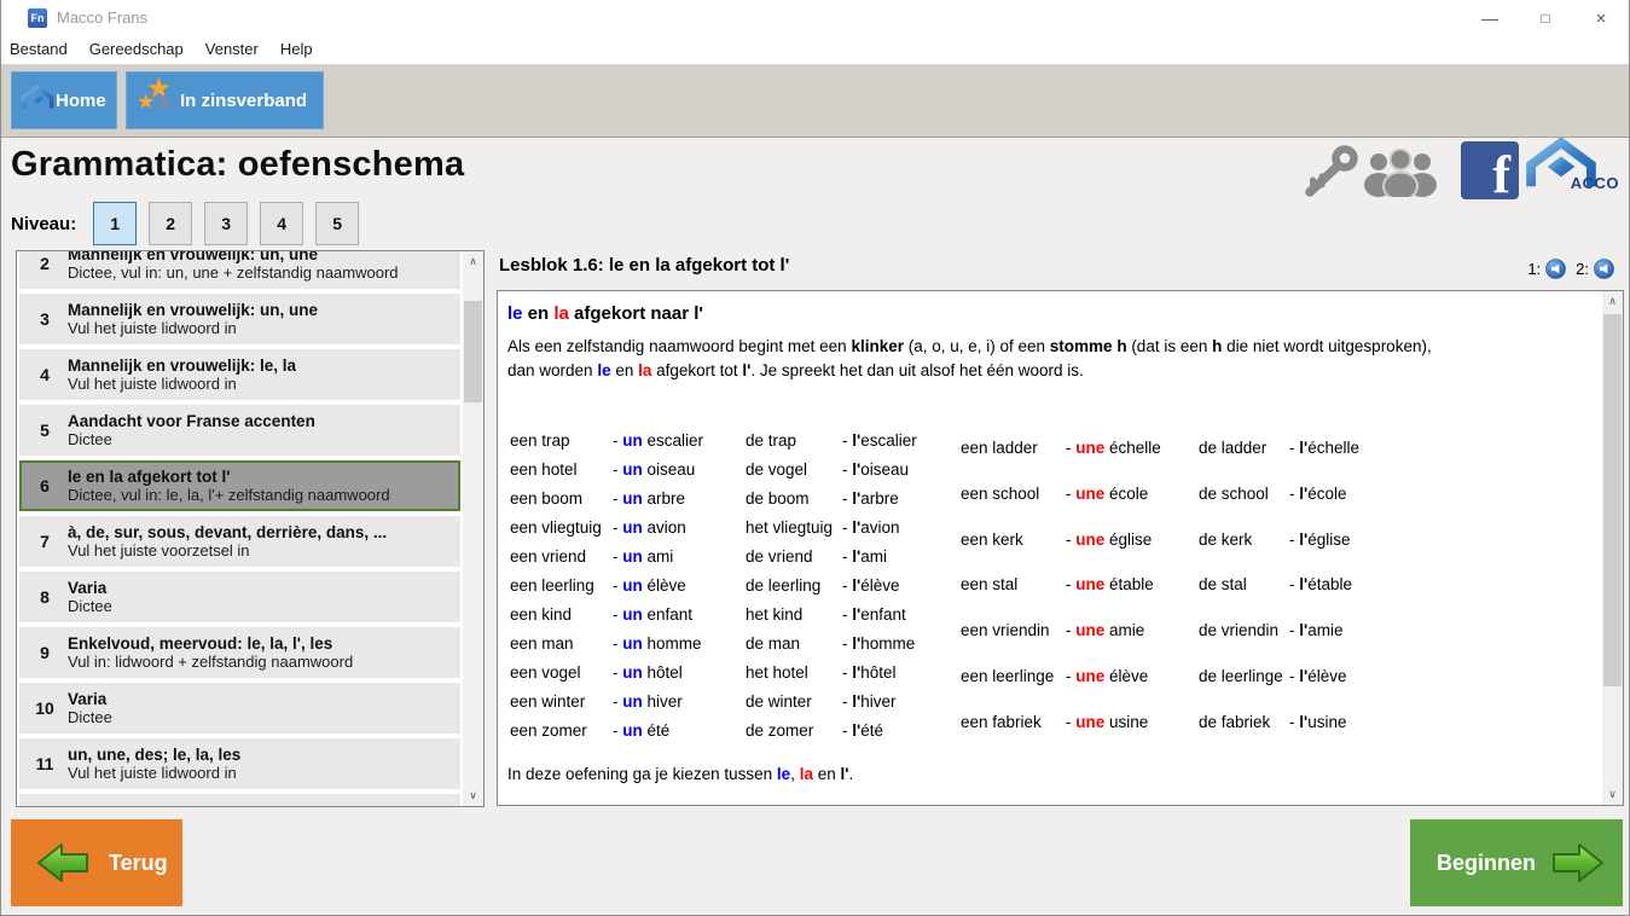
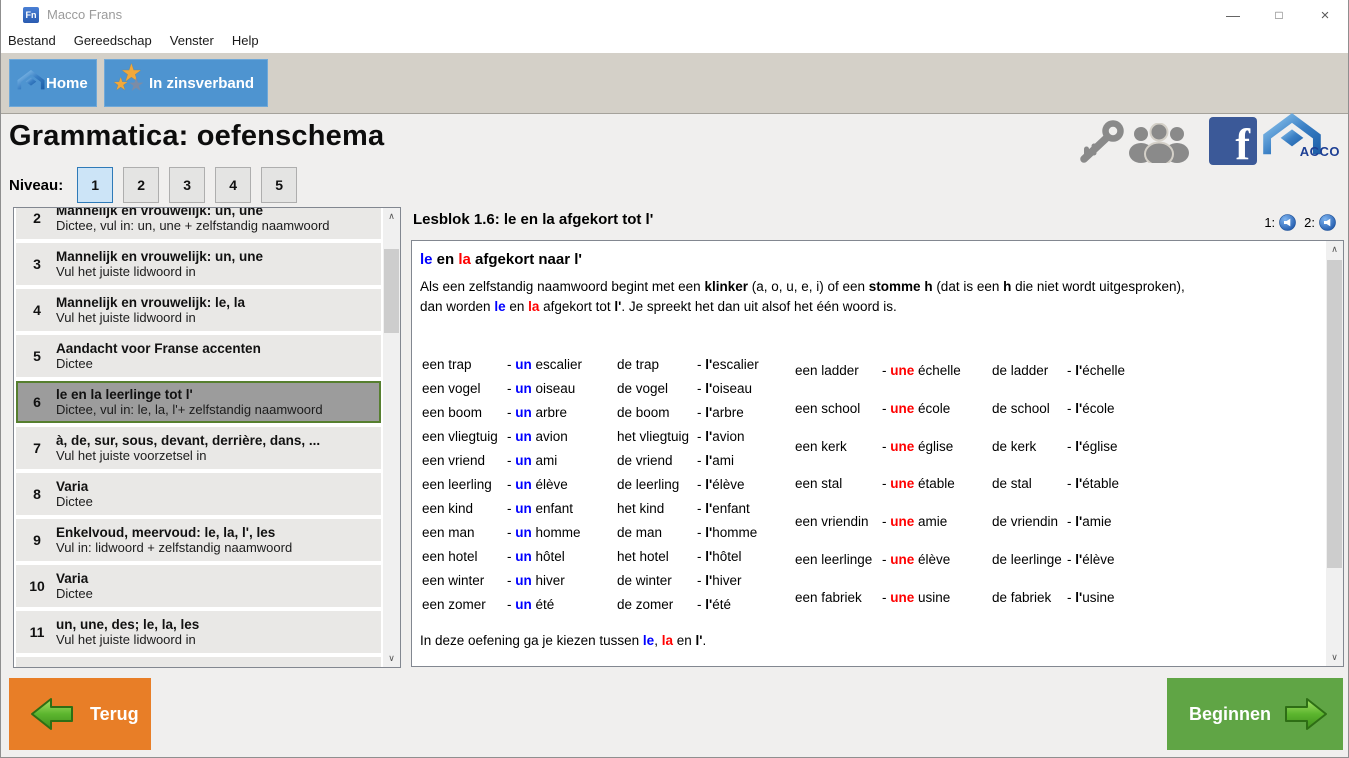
  Fn
  Macco Frans
  —
  □
  ×
  Bestand
  Gereedschap
  Venster
  Help
  Home
  ★
  ★
  ★
  In zinsverband
  f
  ACCO
  Grammatica: oefenschema
  Niveau:
  1
  2
  3
  4
  5
  2
  Mannelijk en vrouwelijk: un, une
  Dictee, vul in: un, une + zelfstandig naamwoord
  3
  Mannelijk en vrouwelijk: un, une
  Vul het juiste lidwoord in
  4
  Mannelijk en vrouwelijk: le, la
  Vul het juiste lidwoord in
  5
  Aandacht voor Franse accenten
  Dictee
  6
- le en la afgekort tot l'
+ le en la leerlinge tot l'
  Dictee, vul in: le, la, l'+ zelfstandig naamwoord
  7
  à, de, sur, sous, devant, derrière, dans, ...
  Vul het juiste voorzetsel in
  8
  Varia
  Dictee
  9
  Enkelvoud, meervoud: le, la, l', les
  Vul in: lidwoord + zelfstandig naamwoord
  10
  Varia
  Dictee
  11
  un, une, des; le, la, les
  Vul het juiste lidwoord in
  ∧
  ∨
  Lesblok 1.6: le en la afgekort tot l'
  1:
  2:
  le en la afgekort naar l'
  Als een zelfstandig naamwoord begint met een klinker (a, o, u, e, i) of een stomme h (dat is een h die niet wordt uitgesproken),
  dan worden le en la afgekort tot l'. Je spreekt het dan uit alsof het één woord is.
  een trap	- un escalier	de trap	- l'escalier
- een hotel	- un oiseau	de vogel	- l'oiseau
+ een vogel	- un oiseau	de vogel	- l'oiseau
  een boom	- un arbre	de boom	- l'arbre
  een vliegtuig	- un avion	het vliegtuig	- l'avion
  een vriend	- un ami	de vriend	- l'ami
  een leerling	- un élève	de leerling	- l'élève
  een kind	- un enfant	het kind	- l'enfant
  een man	- un homme	de man	- l'homme
- een vogel	- un hôtel	het hotel	- l'hôtel
+ een hotel	- un hôtel	het hotel	- l'hôtel
  een winter	- un hiver	de winter	- l'hiver
  een zomer	- un été	de zomer	- l'été
  een ladder	- une échelle	de ladder	- l'échelle
  een school	- une école	de school	- l'école
  een kerk	- une église	de kerk	- l'église
  een stal	- une étable	de stal	- l'étable
  een vriendin	- une amie	de vriendin	- l'amie
  een leerlinge	- une élève	de leerlinge	- l'élève
  een fabriek	- une usine	de fabriek	- l'usine
  In deze oefening ga je kiezen tussen le, la en l'.
  ∧
  ∨
  Terug
  Beginnen
